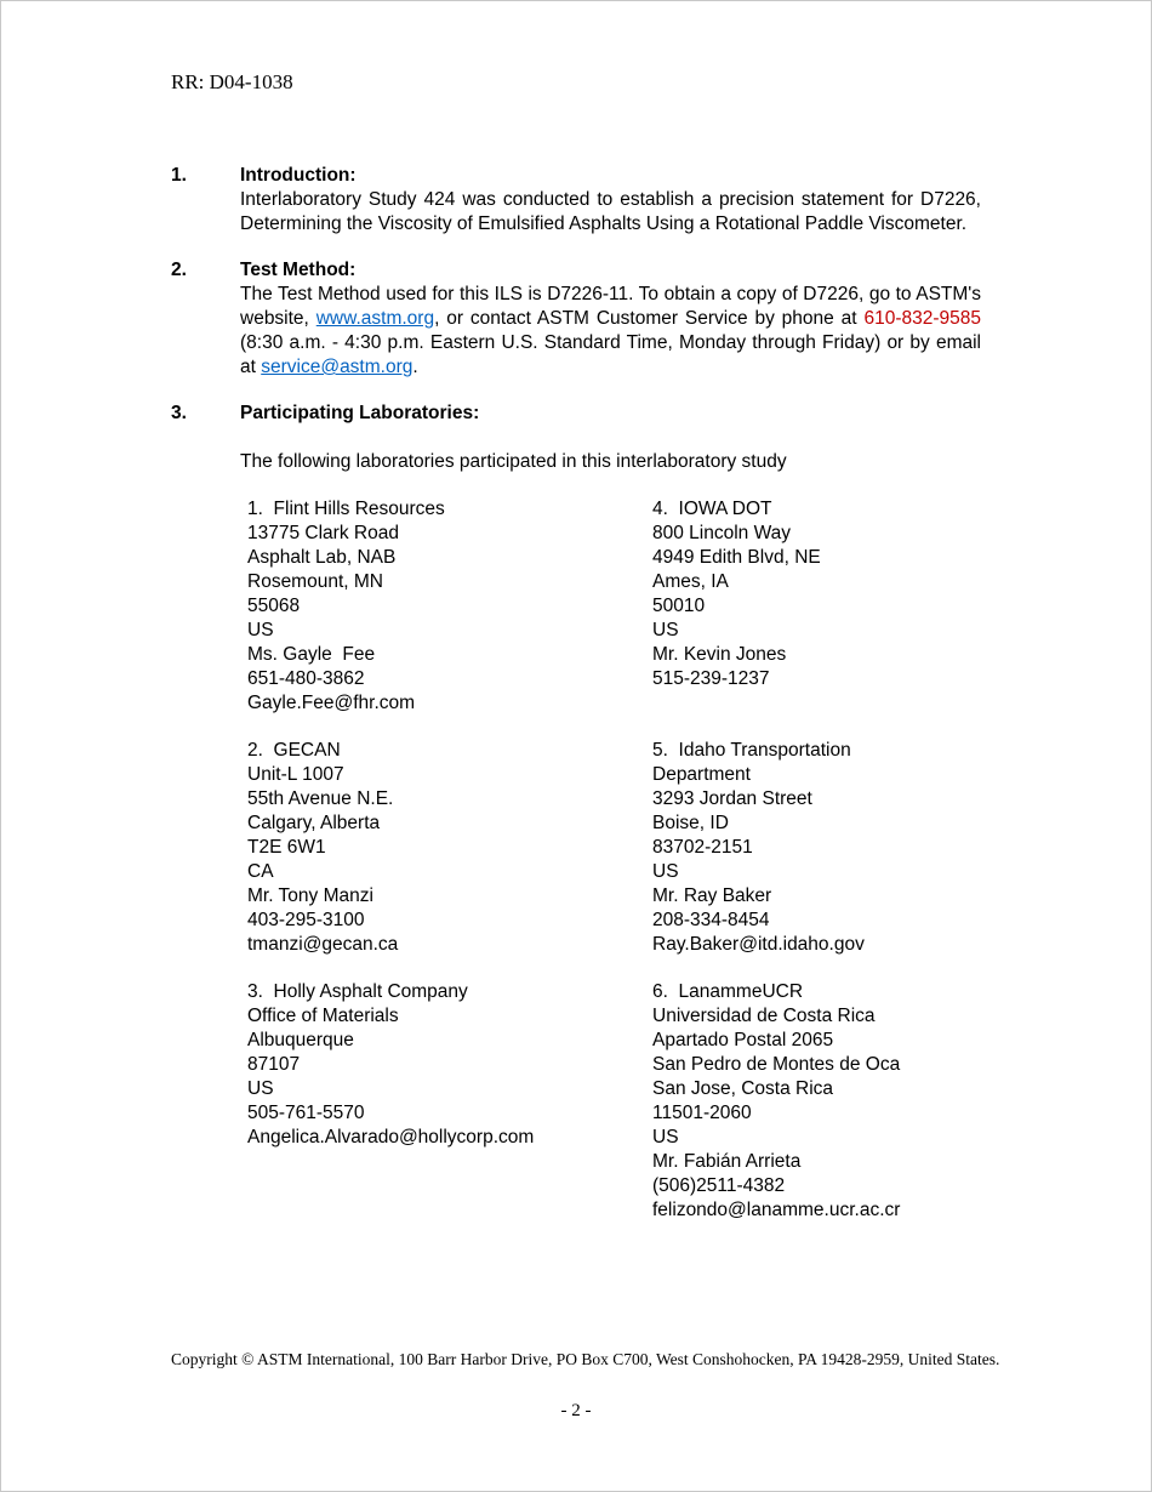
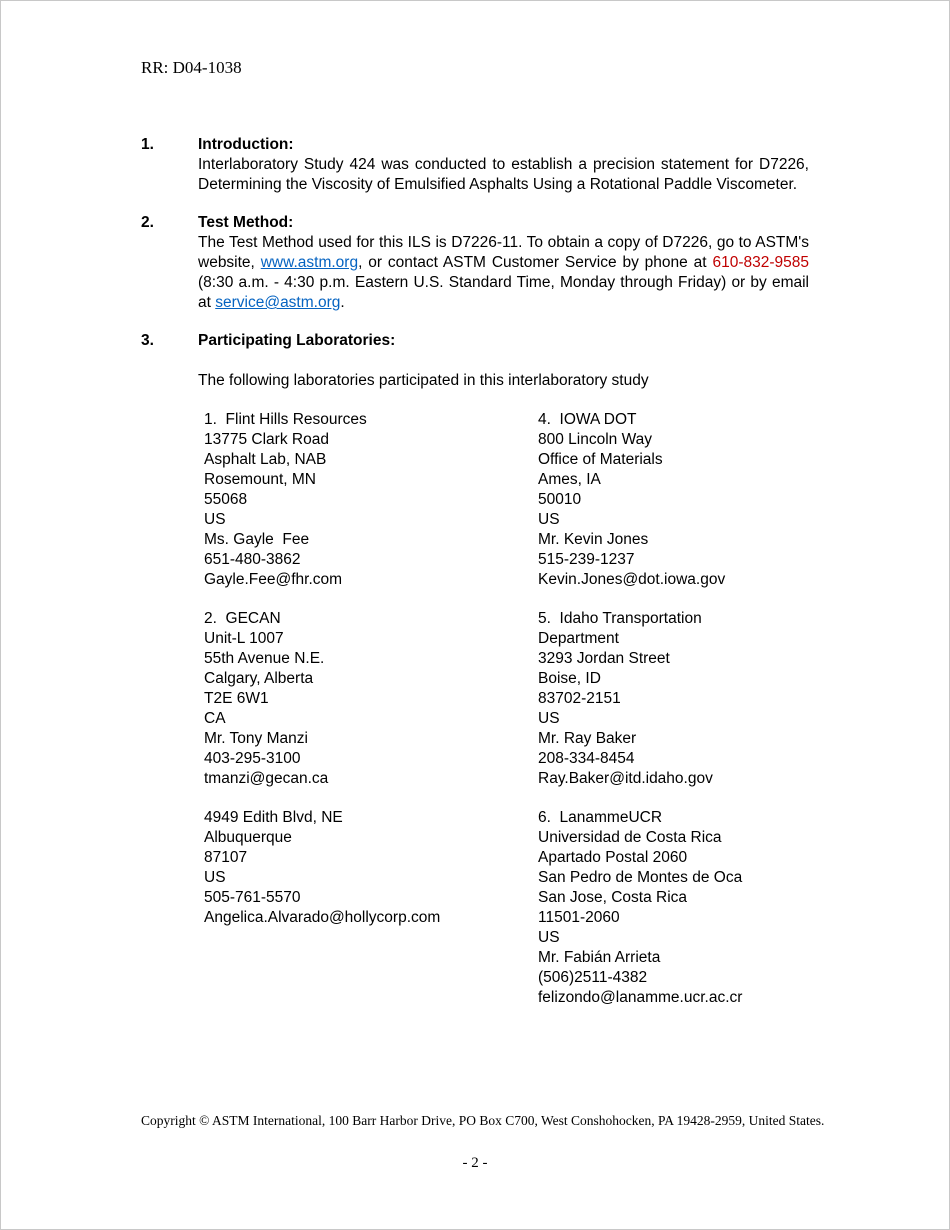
  RR: D04-1038
  1.
  Introduction:
  Interlaboratory Study 424 was conducted to establish a precision statement for D7226, Determining the Viscosity of Emulsified Asphalts Using a Rotational Paddle Viscometer.
  2.
  Test Method:
  The Test Method used for this ILS is D7226-11. To obtain a copy of D7226, go to ASTM's website, www.astm.org, or contact ASTM Customer Service by phone at 610-832-9585 (8:30 a.m. - 4:30 p.m. Eastern U.S. Standard Time, Monday through Friday) or by email at service@astm.org.
  3.
  Participating Laboratories:
  The following laboratories participated in this interlaboratory study
  1. Flint Hills Resources
  13775 Clark Road
  Asphalt Lab, NAB
  Rosemount, MN
  55068
  US
  Ms. Gayle Fee
  651-480-3862
  Gayle.Fee@fhr.com
  4. IOWA DOT
  800 Lincoln Way
- 4949 Edith Blvd, NE
+ Office of Materials
  Ames, IA
  50010
  US
  Mr. Kevin Jones
  515-239-1237
+ Kevin.Jones@dot.iowa.gov
  2. GECAN
  Unit-L 1007
  55th Avenue N.E.
  Calgary, Alberta
  T2E 6W1
  CA
  Mr. Tony Manzi
  403-295-3100
  tmanzi@gecan.ca
  5. Idaho Transportation
  Department
  3293 Jordan Street
  Boise, ID
  83702-2151
  US
  Mr. Ray Baker
  208-334-8454
  Ray.Baker@itd.idaho.gov
- 3. Holly Asphalt Company
- Office of Materials
+ 4949 Edith Blvd, NE
  Albuquerque
  87107
  US
  505-761-5570
  Angelica.Alvarado@hollycorp.com
  6. LanammeUCR
  Universidad de Costa Rica
- Apartado Postal 2065
+ Apartado Postal 2060
  San Pedro de Montes de Oca
  San Jose, Costa Rica
  11501-2060
  US
  Mr. Fabián Arrieta
  (506)2511-4382
  felizondo@lanamme.ucr.ac.cr
  Copyright © ASTM International, 100 Barr Harbor Drive, PO Box C700, West Conshohocken, PA 19428-2959, United States.
  - 2 -
